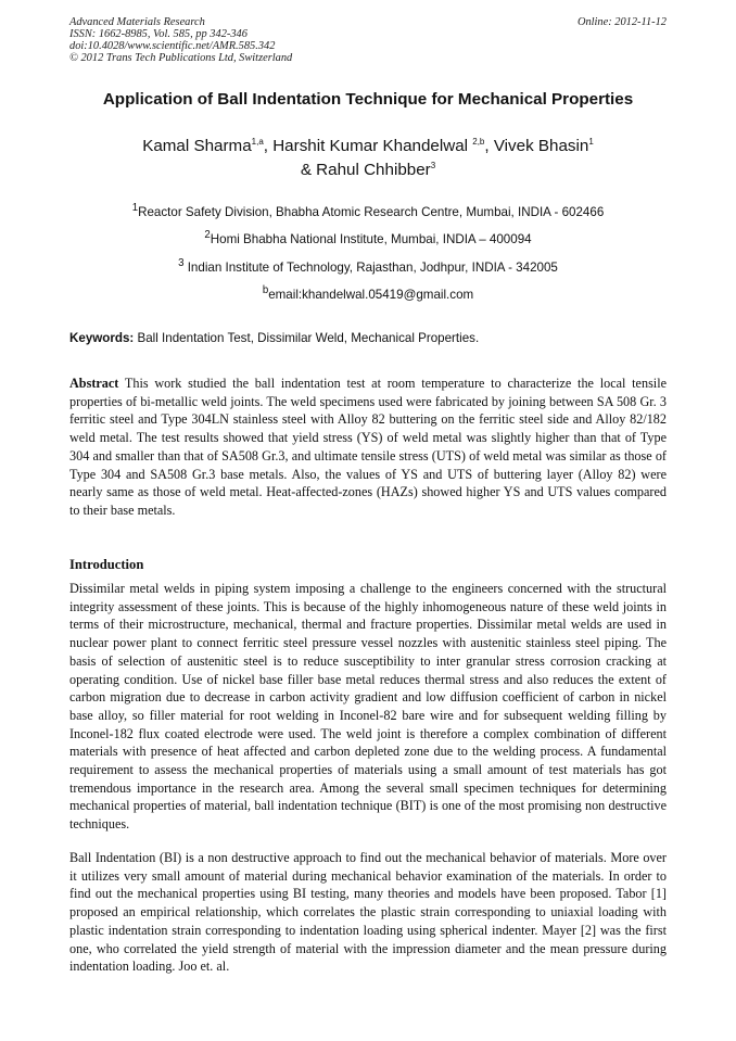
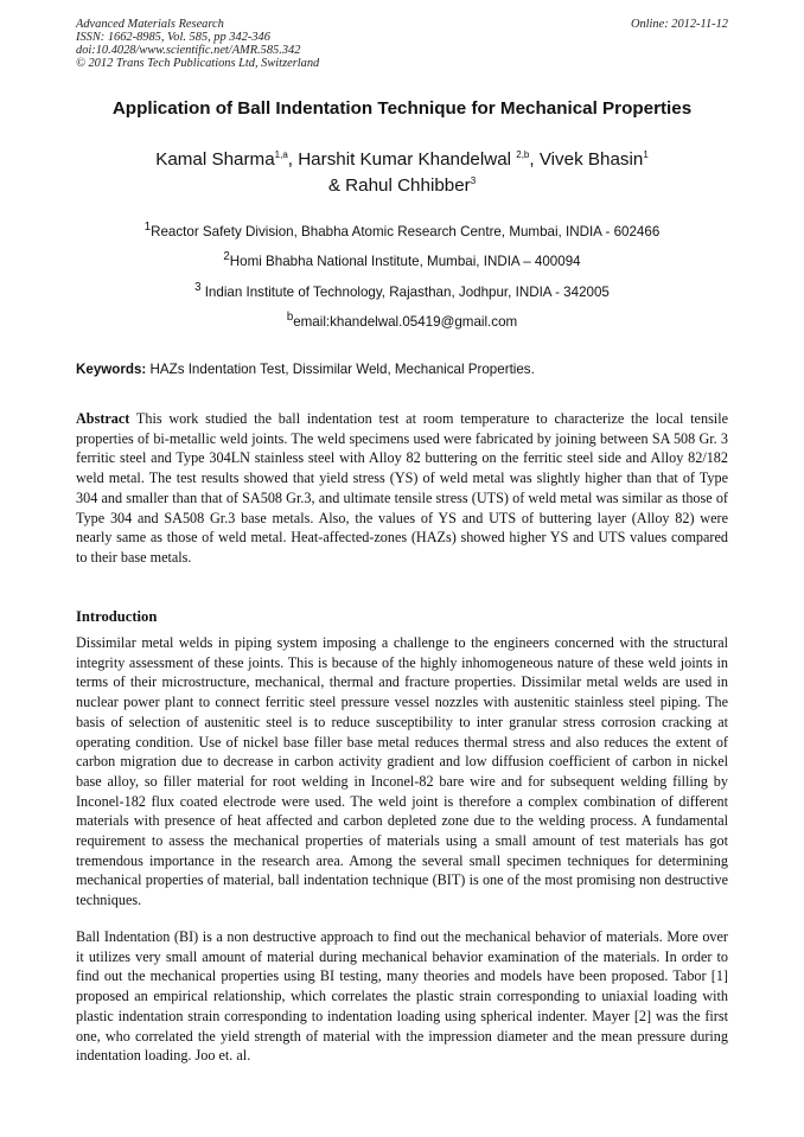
  Advanced Materials Research
  ISSN: 1662-8985, Vol. 585, pp 342-346
  doi:10.4028/www.scientific.net/AMR.585.342
  © 2012 Trans Tech Publications Ltd, Switzerland
  Online: 2012-11-12
  Application of Ball Indentation Technique for Mechanical Properties
  Kamal Sharma1,a, Harshit Kumar Khandelwal 2,b, Vivek Bhasin1
  & Rahul Chhibber3
  1Reactor Safety Division, Bhabha Atomic Research Centre, Mumbai, INDIA - 602466
  2Homi Bhabha National Institute, Mumbai, INDIA – 400094
  3 Indian Institute of Technology, Rajasthan, Jodhpur, INDIA - 342005
  bemail:khandelwal.05419@gmail.com
- Keywords: Ball Indentation Test, Dissimilar Weld, Mechanical Properties.
+ Keywords: HAZs Indentation Test, Dissimilar Weld, Mechanical Properties.
  Abstract This work studied the ball indentation test at room temperature to characterize the local tensile properties of bi-metallic weld joints. The weld specimens used were fabricated by joining between SA 508 Gr. 3 ferritic steel and Type 304LN stainless steel with Alloy 82 buttering on the ferritic steel side and Alloy 82/182 weld metal. The test results showed that yield stress (YS) of weld metal was slightly higher than that of Type 304 and smaller than that of SA508 Gr.3, and ultimate tensile stress (UTS) of weld metal was similar as those of Type 304 and SA508 Gr.3 base metals. Also, the values of YS and UTS of buttering layer (Alloy 82) were nearly same as those of weld metal. Heat-affected-zones (HAZs) showed higher YS and UTS values compared to their base metals.
  Introduction
  Dissimilar metal welds in piping system imposing a challenge to the engineers concerned with the structural integrity assessment of these joints. This is because of the highly inhomogeneous nature of these weld joints in terms of their microstructure, mechanical, thermal and fracture properties. Dissimilar metal welds are used in nuclear power plant to connect ferritic steel pressure vessel nozzles with austenitic stainless steel piping. The basis of selection of austenitic steel is to reduce susceptibility to inter granular stress corrosion cracking at operating condition. Use of nickel base filler base metal reduces thermal stress and also reduces the extent of carbon migration due to decrease in carbon activity gradient and low diffusion coefficient of carbon in nickel base alloy, so filler material for root welding in Inconel-82 bare wire and for subsequent welding filling by Inconel-182 flux coated electrode were used. The weld joint is therefore a complex combination of different materials with presence of heat affected and carbon depleted zone due to the welding process. A fundamental requirement to assess the mechanical properties of materials using a small amount of test materials has got tremendous importance in the research area. Among the several small specimen techniques for determining mechanical properties of material, ball indentation technique (BIT) is one of the most promising non destructive techniques.
  Ball Indentation (BI) is a non destructive approach to find out the mechanical behavior of materials. More over it utilizes very small amount of material during mechanical behavior examination of the materials. In order to find out the mechanical properties using BI testing, many theories and models have been proposed. Tabor [1] proposed an empirical relationship, which correlates the plastic strain corresponding to uniaxial loading with plastic indentation strain corresponding to indentation loading using spherical indenter. Mayer [2] was the first one, who correlated the yield strength of material with the impression diameter and the mean pressure during indentation loading. Joo et. al.
